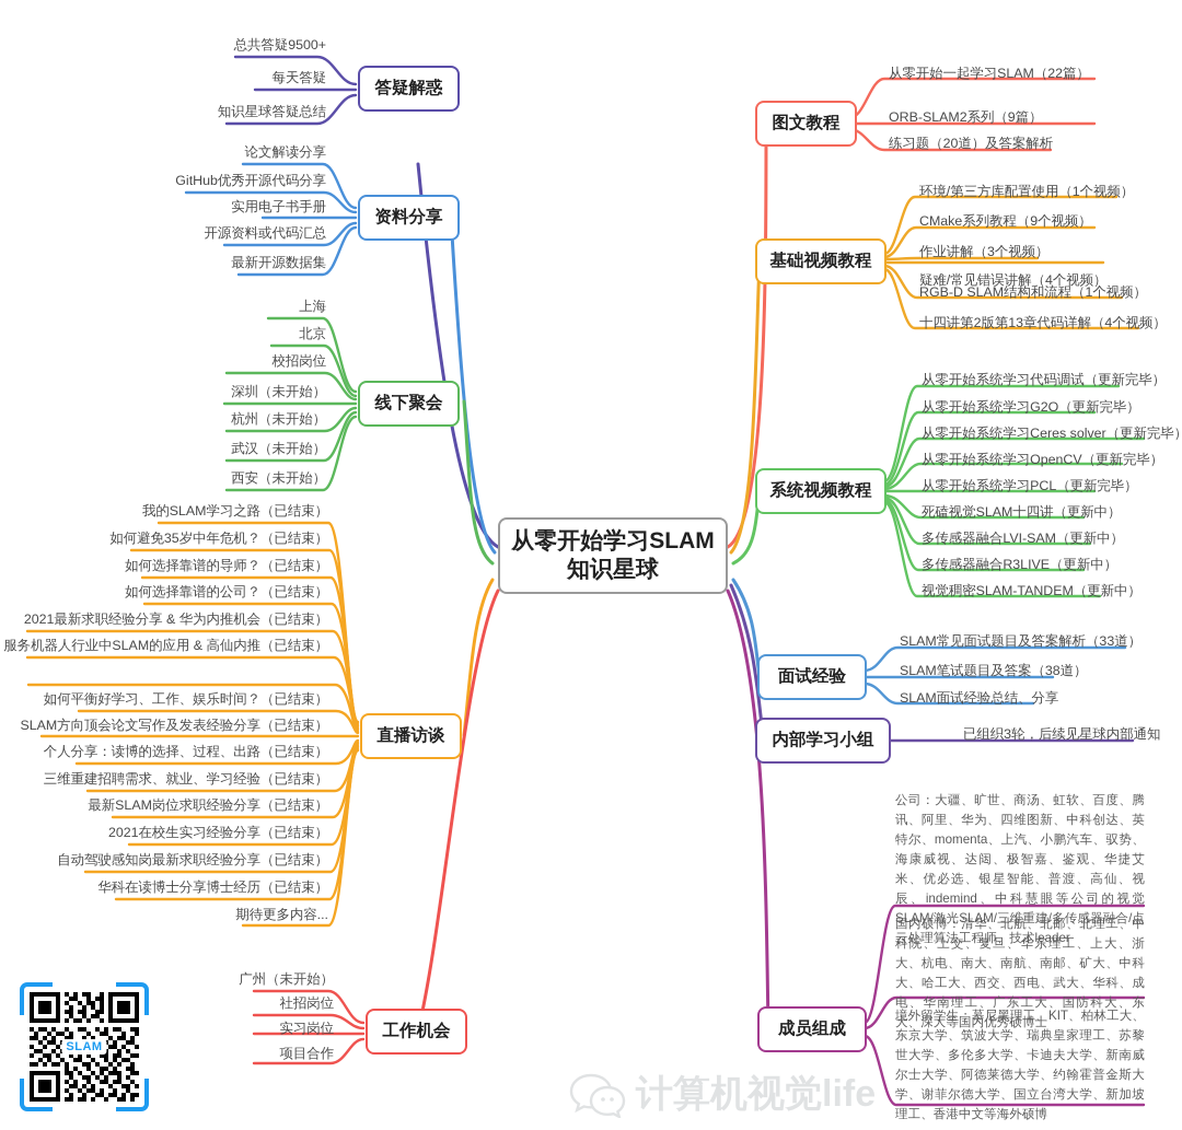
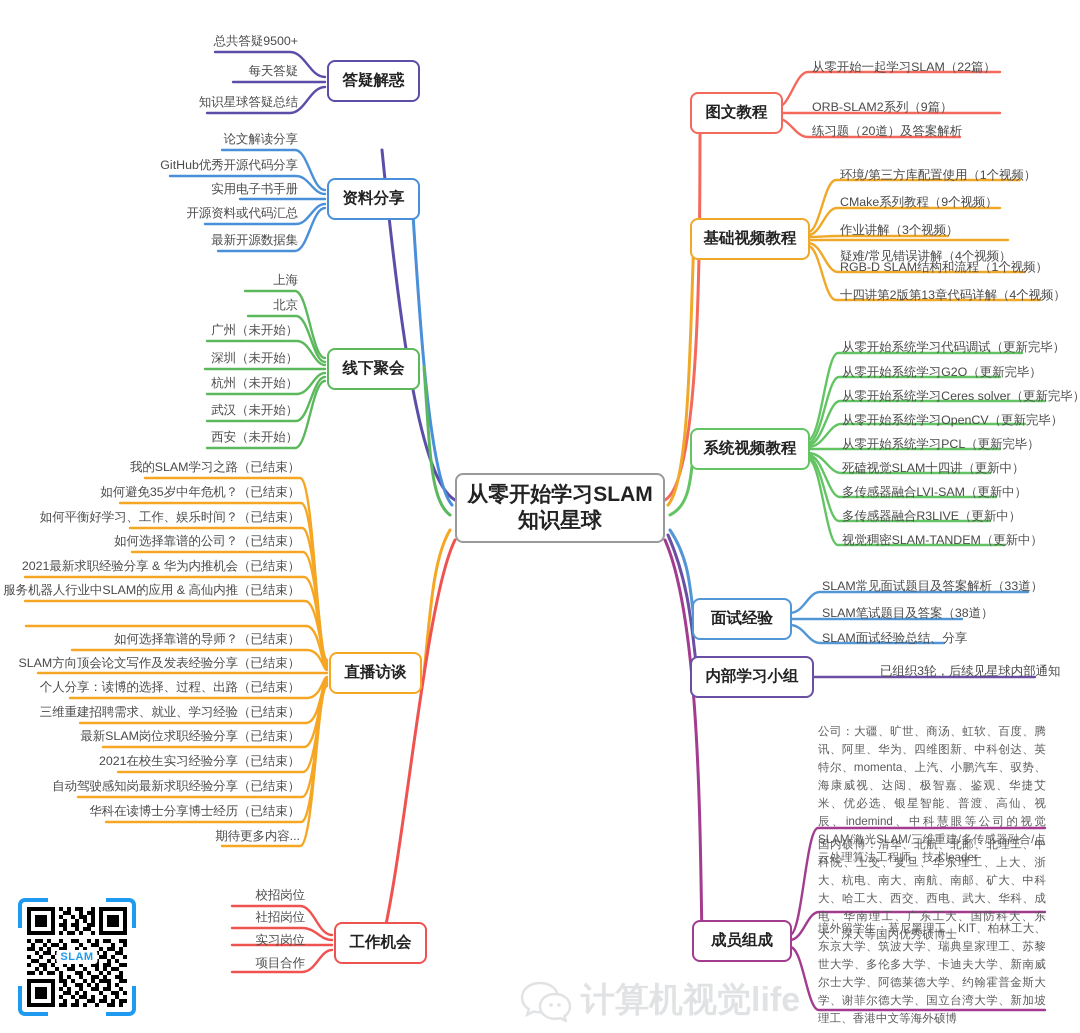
  从零开始学习SLAM
  知识星球
  答疑解惑
  资料分享
  线下聚会
  直播访谈
  工作机会
  图文教程
  基础视频教程
  系统视频教程
  面试经验
  内部学习小组
  成员组成
  总共答疑9500+
  每天答疑
  知识星球答疑总结
  论文解读分享
  GitHub优秀开源代码分享
  实用电子书手册
  开源资料或代码汇总
  最新开源数据集
  上海
  北京
- 校招岗位
+ 广州（未开始）
  深圳（未开始）
  杭州（未开始）
  武汉（未开始）
  西安（未开始）
  我的SLAM学习之路（已结束）
  如何避免35岁中年危机？（已结束）
- 如何选择靠谱的导师？（已结束）
+ 如何平衡好学习、工作、娱乐时间？（已结束）
  如何选择靠谱的公司？（已结束）
  2021最新求职经验分享 & 华为内推机会（已结束）
  服务机器人行业中SLAM的应用 & 高仙内推（已结束）
- 如何平衡好学习、工作、娱乐时间？（已结束）
+ 如何选择靠谱的导师？（已结束）
  SLAM方向顶会论文写作及发表经验分享（已结束）
  个人分享：读博的选择、过程、出路（已结束）
  三维重建招聘需求、就业、学习经验（已结束）
  最新SLAM岗位求职经验分享（已结束）
  2021在校生实习经验分享（已结束）
  自动驾驶感知岗最新求职经验分享（已结束）
  华科在读博士分享博士经历（已结束）
  期待更多内容...
- 广州（未开始）
+ 校招岗位
  社招岗位
  实习岗位
  项目合作
  从零开始一起学习SLAM（22篇）
  ORB-SLAM2系列（9篇）
  练习题（20道）及答案解析
  环境/第三方库配置使用（1个视频）
  CMake系列教程（9个视频）
  作业讲解（3个视频）
  疑难/常见错误讲解（4个视频）
  RGB-D SLAM结构和流程（1个视频）
  十四讲第2版第13章代码详解（4个视频）
  从零开始系统学习代码调试（更新完毕）
  从零开始系统学习G2O（更新完毕）
  从零开始系统学习Ceres solver（更新完毕）
  从零开始系统学习OpenCV（更新完毕）
  从零开始系统学习PCL（更新完毕）
  死磕视觉SLAM十四讲（更新中）
  多传感器融合LVI-SAM（更新中）
  多传感器融合R3LIVE（更新中）
  视觉稠密SLAM-TANDEM（更新中）
  SLAM常见面试题目及答案解析（33道）
  SLAM笔试题目及答案（38道）
  SLAM面试经验总结、分享
  已组织3轮，后续见星球内部通知
  公司：大疆、旷世、商汤、虹软、百度、腾讯、阿里、华为、四维图新、中科创达、英特尔、momenta、上汽、小鹏汽车、驭势、海康威视、达闼、极智嘉、鉴观、华捷艾米、优必选、银星智能、普渡、高仙、视辰、indemind、中科慧眼等公司的视觉SLAM/激光SLAM/三维重建/多传感器融合/点云处理算法工程师、技术leader
  国内硕博：清华、北航、北邮、北理工、中科院、上交、复旦、华东理工、上大、浙大、杭电、南大、南航、南邮、矿大、中科大、哈工大、西交、西电、武大、华科、成电、华南理工、广东工大、国防科大、东大、深大等国内优秀硕博士
  境外留学生：慕尼黑理工、KIT、柏林工大、东京大学、筑波大学、瑞典皇家理工、苏黎世大学、多伦多大学、卡迪夫大学、新南威尔士大学、阿德莱德大学、约翰霍普金斯大学、谢菲尔德大学、国立台湾大学、新加坡理工、香港中文等海外硕博
  SLAM
  计算机视觉life
